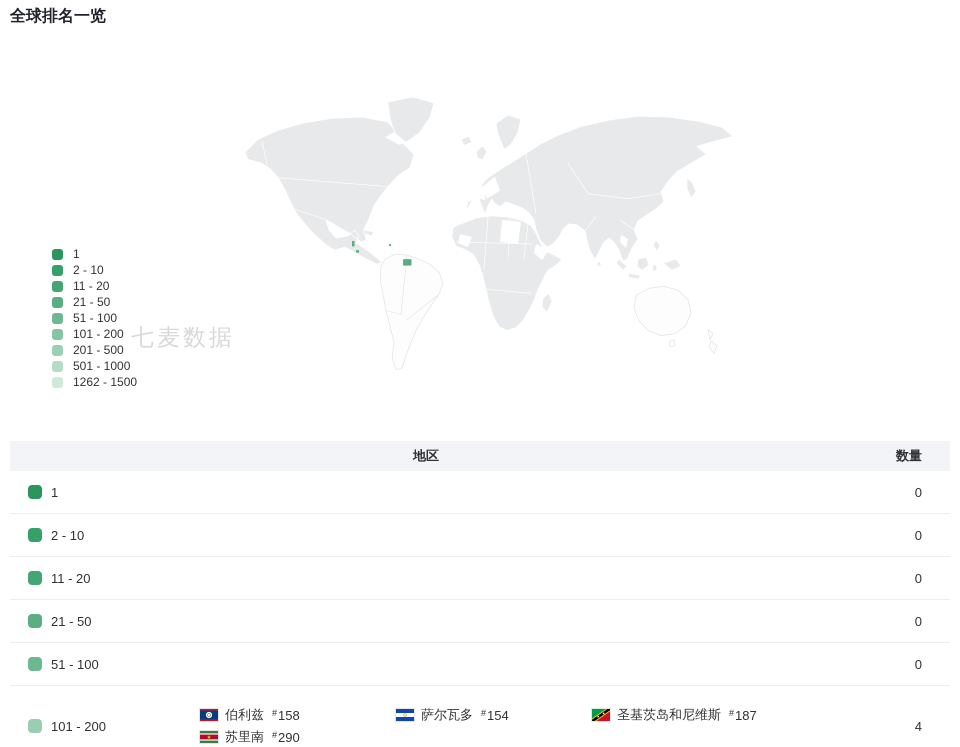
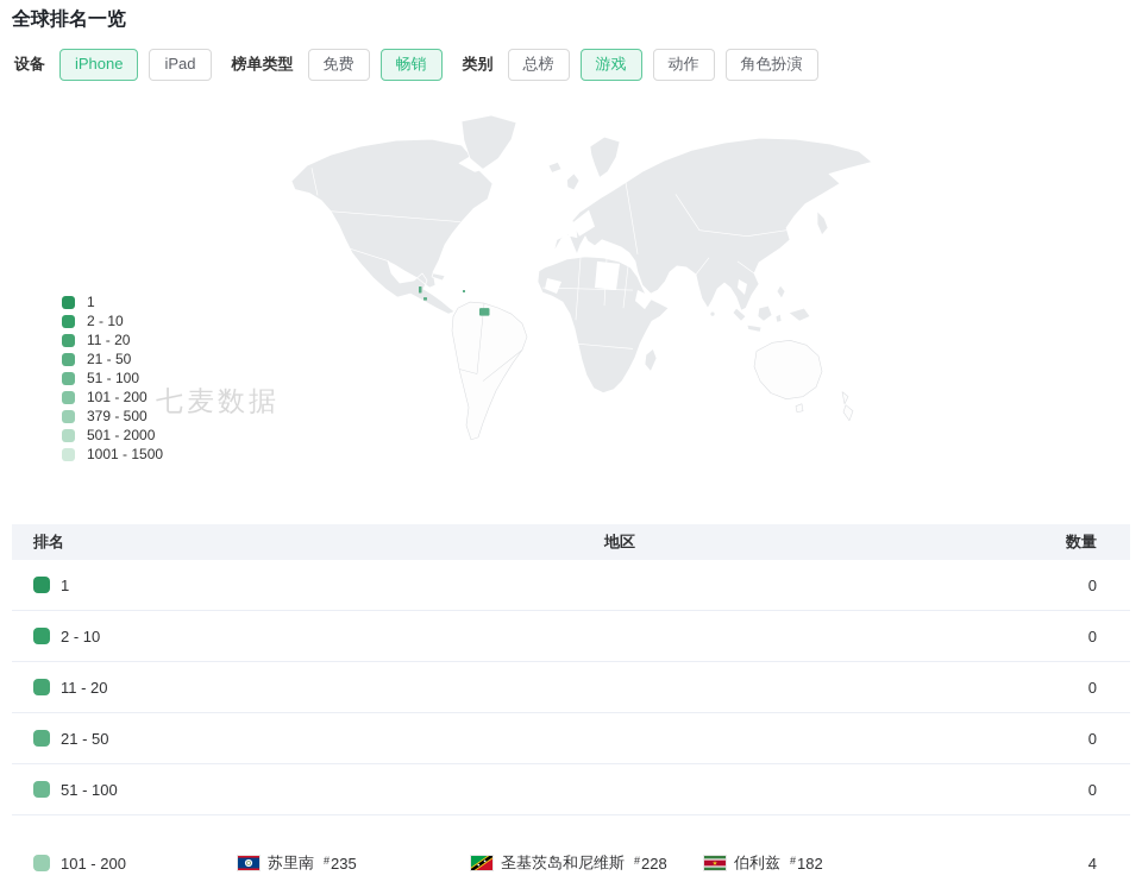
  全球排名一览
+ 设备
+ iPhone
+ iPad
+ 榜单类型
+ 免费
+ 畅销
+ 类别
+ 总榜
+ 游戏
+ 动作
+ 角色扮演
  七麦数据
  1
  2 - 10
  11 - 20
  21 - 50
  51 - 100
  101 - 200
- 201 - 500
+ 379 - 500
- 501 - 1000
+ 501 - 2000
- 1262 - 1500
+ 1001 - 1500
+ 排名
  地区
  数量
  1
  0
  2 - 10
  0
  11 - 20
  0
  21 - 50
  0
  51 - 100
  0
  101 - 200
- 伯利兹
+ 苏里南
- #158
+ #235
- 萨尔瓦多
- #154
  圣基茨岛和尼维斯
- #187
+ #228
- 苏里南
+ 伯利兹
- #290
+ #182
  4
